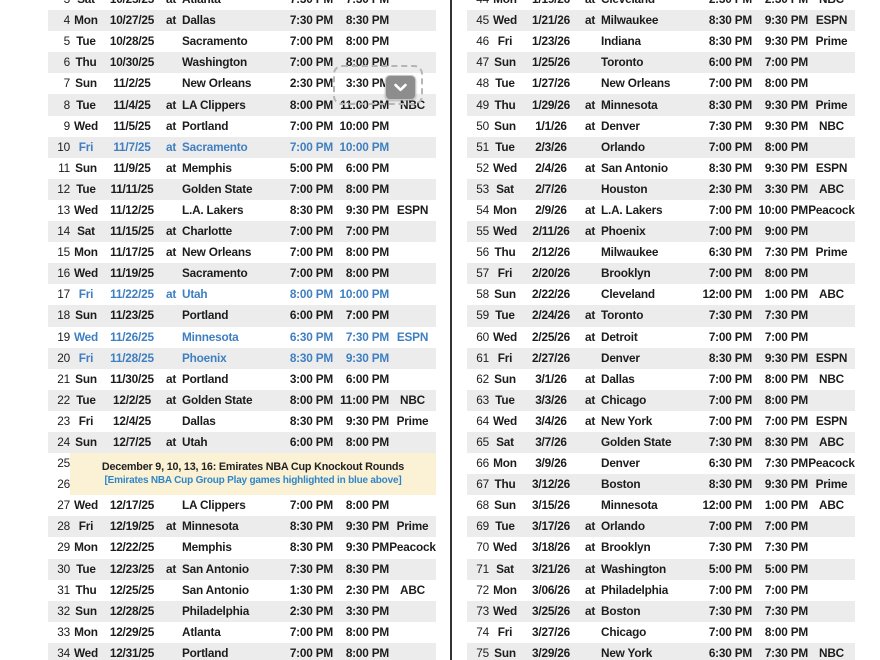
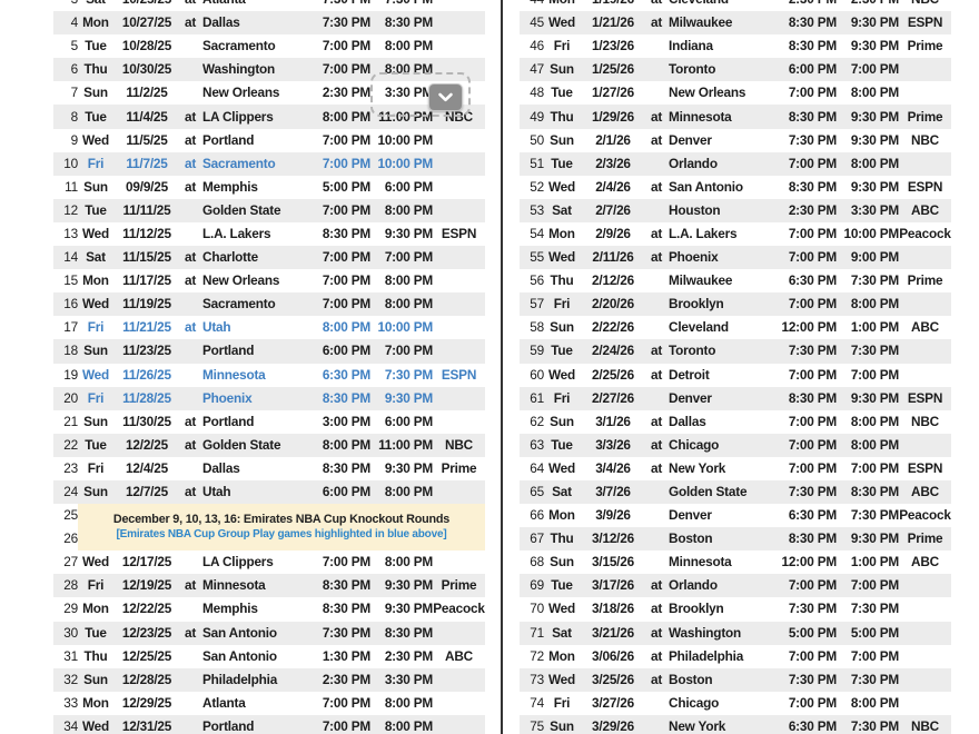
  4
  Mon
  10/27/25
  at
  Dallas
  7:30 PM
  8:30 PM
  5
  Tue
  10/28/25
  Sacramento
  7:00 PM
  8:00 PM
  6
  Thu
  10/30/25
  Washington
  7:00 PM
  8:00 PM
  7
  Sun
  11/2/25
  New Orleans
  2:30 PM
  3:30 P
  8
  Tue
  11/4/25
  at
  LA Clippers
  8:00 PM
  11:00 PM
  NBC
  9
  Wed
  11/5/25
  at
  Portland
  7:00 PM
  10:00 PM
  10
  Fri
  11/7/25
  at
  Sacramento
  7:00 PM
  10:00 PM
  11
  Sun
- 11/9/25
+ 09/9/25
  at
  Memphis
  5:00 PM
  6:00 PM
  12
  Tue
  11/11/25
  Golden State
  7:00 PM
  8:00 PM
  13
  Wed
  11/12/25
  L.A. Lakers
  8:30 PM
  9:30 PM
  ESPN
  14
  Sat
  11/15/25
  at
  Charlotte
  7:00 PM
  7:00 PM
  15
  Mon
  11/17/25
  at
  New Orleans
  7:00 PM
  8:00 PM
  16
  Wed
  11/19/25
  Sacramento
  7:00 PM
  8:00 PM
  17
  Fri
- 11/22/25
+ 11/21/25
  at
  Utah
  8:00 PM
  10:00 PM
  18
  Sun
  11/23/25
  Portland
  6:00 PM
  7:00 PM
  19
  Wed
  11/26/25
  Minnesota
  6:30 PM
  7:30 PM
  ESPN
  20
  Fri
  11/28/25
  Phoenix
  8:30 PM
  9:30 PM
  21
  Sun
  11/30/25
  at
  Portland
  3:00 PM
  6:00 PM
  22
  Tue
  12/2/25
  at
  Golden State
  8:00 PM
  11:00 PM
  NBC
  23
  Fri
  12/4/25
  Dallas
  8:30 PM
  9:30 PM
  Prime
  24
  Sun
  12/7/25
  at
  Utah
  6:00 PM
  8:00 PM
  25
  26
  December 9, 10, 13, 16: Emirates NBA Cup Knockout Rounds
  [Emirates NBA Cup Group Play games highlighted in blue above]
  27
  Wed
  12/17/25
  LA Clippers
  7:00 PM
  8:00 PM
  28
  Fri
  12/19/25
  at
  Minnesota
  8:30 PM
  9:30 PM
  Prime
  29
  Mon
  12/22/25
  Memphis
  8:30 PM
  9:30 PM
  Peacock
  30
  Tue
  12/23/25
  at
  San Antonio
  7:30 PM
  8:30 PM
  31
  Thu
  12/25/25
  San Antonio
  1:30 PM
  2:30 PM
  ABC
  32
  Sun
  12/28/25
  Philadelphia
  2:30 PM
  3:30 PM
  33
  Mon
  12/29/25
  Atlanta
  7:00 PM
  8:00 PM
  34
  Wed
  12/31/25
  Portland
  7:00 PM
  8:00 PM
  45
  Wed
  1/21/26
  at
  Milwaukee
  8:30 PM
  9:30 PM
  ESPN
  46
  Fri
  1/23/26
  Indiana
  8:30 PM
  9:30 PM
  Prime
  47
  Sun
  1/25/26
  Toronto
  6:00 PM
  7:00 PM
  48
  Tue
  1/27/26
  New Orleans
  7:00 PM
  8:00 PM
  49
  Thu
  1/29/26
  at
  Minnesota
  8:30 PM
  9:30 PM
  Prime
  50
  Sun
- 1/1/26
+ 2/1/26
  at
  Denver
  7:30 PM
  9:30 PM
  NBC
  51
  Tue
  2/3/26
  Orlando
  7:00 PM
  8:00 PM
  52
  Wed
  2/4/26
  at
  San Antonio
  8:30 PM
  9:30 PM
  ESPN
  53
  Sat
  2/7/26
  Houston
  2:30 PM
  3:30 PM
  ABC
  54
  Mon
  2/9/26
  at
  L.A. Lakers
  7:00 PM
  10:00 PM
  Peacock
  55
  Wed
  2/11/26
  at
  Phoenix
  7:00 PM
  9:00 PM
  56
  Thu
  2/12/26
  Milwaukee
  6:30 PM
  7:30 PM
  Prime
  57
  Fri
  2/20/26
  Brooklyn
  7:00 PM
  8:00 PM
  58
  Sun
  2/22/26
  Cleveland
  12:00 PM
  1:00 PM
  ABC
  59
  Tue
  2/24/26
  at
  Toronto
  7:30 PM
  7:30 PM
  60
  Wed
  2/25/26
  at
  Detroit
  7:00 PM
  7:00 PM
  61
  Fri
  2/27/26
  Denver
  8:30 PM
  9:30 PM
  ESPN
  62
  Sun
  3/1/26
  at
  Dallas
  7:00 PM
  8:00 PM
  NBC
  63
  Tue
  3/3/26
  at
  Chicago
  7:00 PM
  8:00 PM
  64
  Wed
  3/4/26
  at
  New York
  7:00 PM
  7:00 PM
  ESPN
  65
  Sat
  3/7/26
  Golden State
  7:30 PM
  8:30 PM
  ABC
  66
  Mon
  3/9/26
  Denver
  6:30 PM
  7:30 PM
  Peacock
  67
  Thu
  3/12/26
  Boston
  8:30 PM
  9:30 PM
  Prime
  68
  Sun
  3/15/26
  Minnesota
  12:00 PM
  1:00 PM
  ABC
  69
  Tue
  3/17/26
  at
  Orlando
  7:00 PM
  7:00 PM
  70
  Wed
  3/18/26
  at
  Brooklyn
  7:30 PM
  7:30 PM
  71
  Sat
  3/21/26
  at
  Washington
  5:00 PM
  5:00 PM
  72
  Mon
  3/06/26
  at
  Philadelphia
  7:00 PM
  7:00 PM
  73
  Wed
  3/25/26
  at
  Boston
  7:30 PM
  7:30 PM
  74
  Fri
  3/27/26
  Chicago
  7:00 PM
  8:00 PM
  75
  Sun
  3/29/26
  New York
  6:30 PM
  7:30 PM
  NBC
